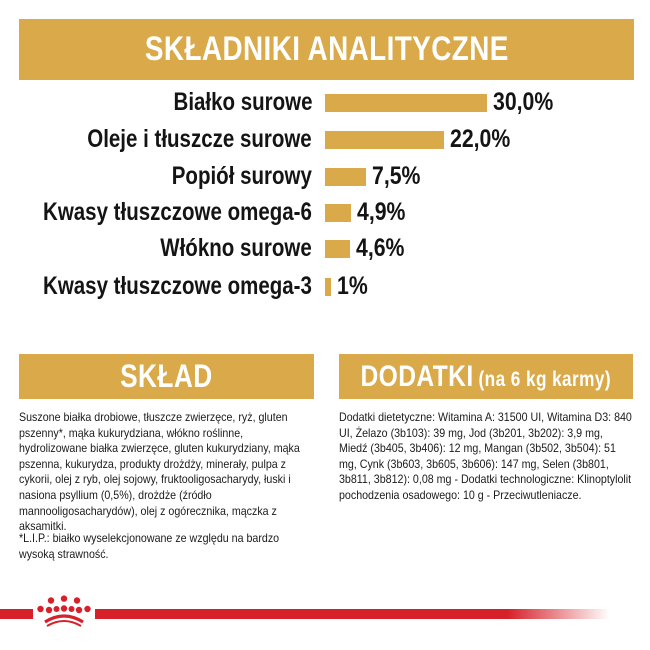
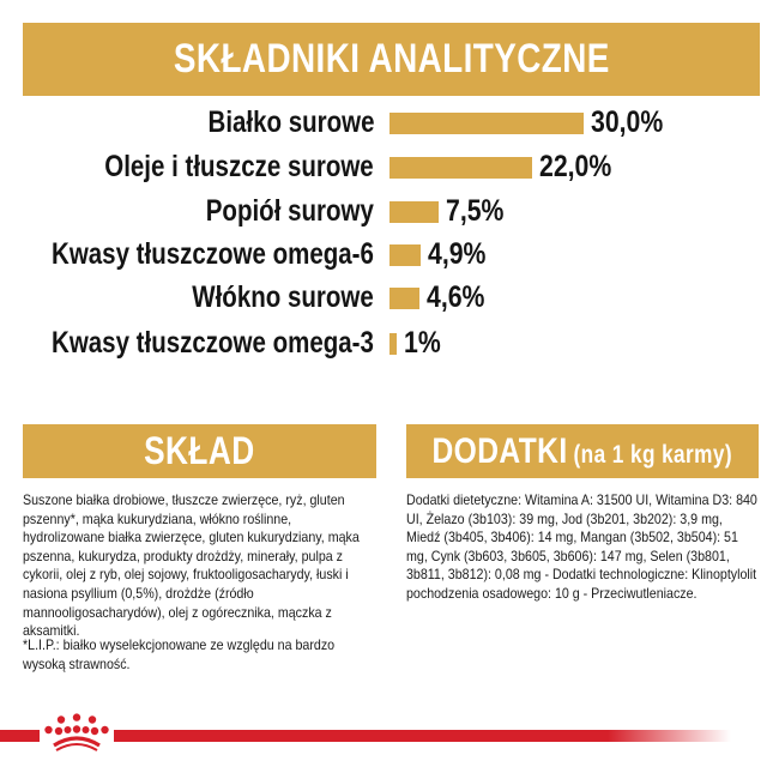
  SKŁADNIKI ANALITYCZNE
  Białko surowe
  30,0%
  Oleje i tłuszcze surowe
  22,0%
  Popiół surowy
  7,5%
  Kwasy tłuszczowe omega-6
  4,9%
  Włókno surowe
  4,6%
  Kwasy tłuszczowe omega-3
  1%
  SKŁAD
- DODATKI (na 6 kg karmy)
+ DODATKI (na 1 kg karmy)
  Suszone białka drobiowe, tłuszcze zwierzęce, ryż, gluten pszenny*, mąka kukurydziana, włókno roślinne, hydrolizowane białka zwierzęce, gluten kukurydziany, mąka pszenna, kukurydza, produkty drożdży, minerały, pulpa z cykorii, olej z ryb, olej sojowy, fruktooligosacharydy, łuski i nasiona psyllium (0,5%), drożdże (źródło mannooligosacharydów), olej z ogórecznika, mączka z aksamitki.
  *L.I.P.: białko wyselekcjonowane ze względu na bardzo wysoką strawność.
- Dodatki dietetyczne: Witamina A: 31500 UI, Witamina D3: 840 UI, Żelazo (3b103): 39 mg, Jod (3b201, 3b202): 3,9 mg, Miedź (3b405, 3b406): 12 mg, Mangan (3b502, 3b504): 51 mg, Cynk (3b603, 3b605, 3b606): 147 mg, Selen (3b801, 3b811, 3b812): 0,08 mg - Dodatki technologiczne: Klinoptylolit pochodzenia osadowego: 10 g - Przeciwutleniacze.
+ Dodatki dietetyczne: Witamina A: 31500 UI, Witamina D3: 840 UI, Żelazo (3b103): 39 mg, Jod (3b201, 3b202): 3,9 mg, Miedź (3b405, 3b406): 14 mg, Mangan (3b502, 3b504): 51 mg, Cynk (3b603, 3b605, 3b606): 147 mg, Selen (3b801, 3b811, 3b812): 0,08 mg - Dodatki technologiczne: Klinoptylolit pochodzenia osadowego: 10 g - Przeciwutleniacze.
